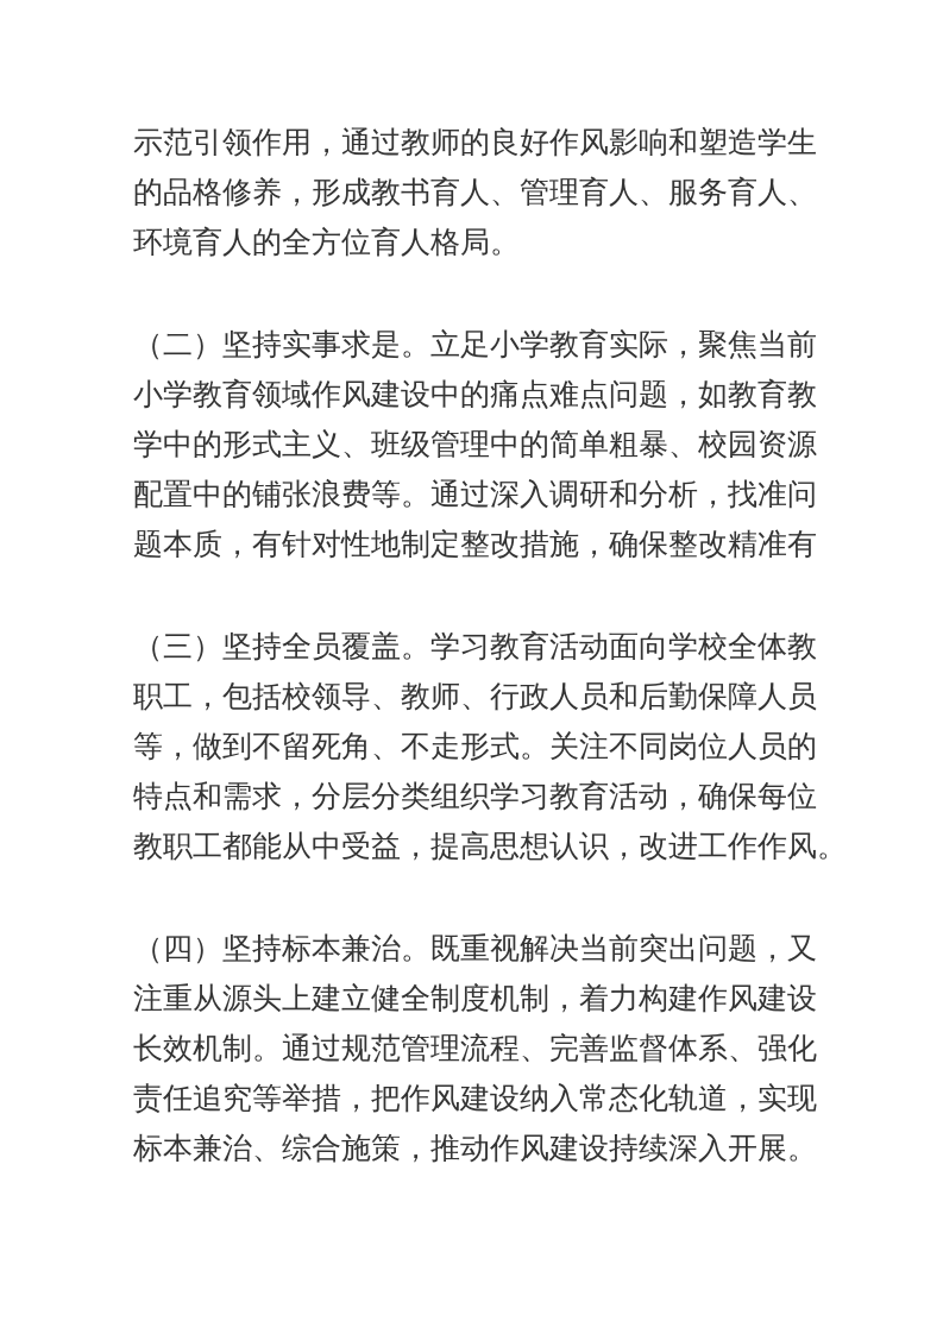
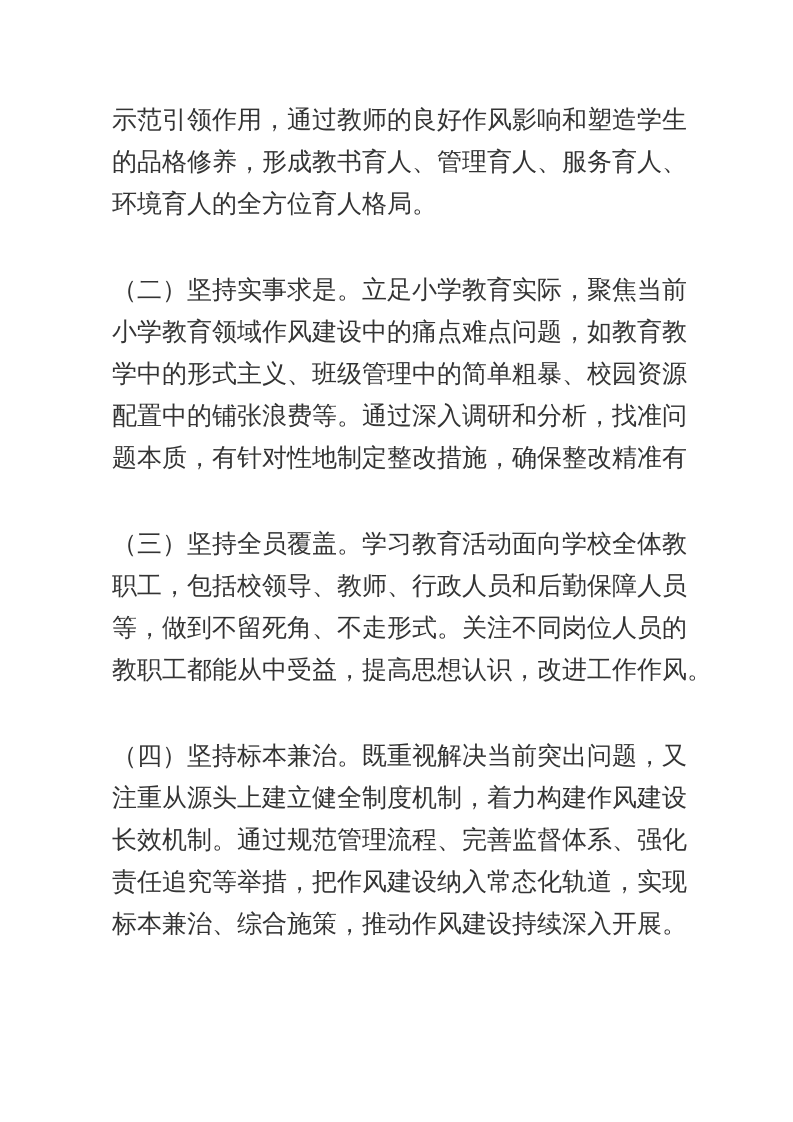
  示范引领作用，通过教师的良好作风影响和塑造学生
  的品格修养，形成教书育人、管理育人、服务育人、
  环境育人的全方位育人格局。
  （二）坚持实事求是。立足小学教育实际，聚焦当前
  小学教育领域作风建设中的痛点难点问题，如教育教
  学中的形式主义、班级管理中的简单粗暴、校园资源
  配置中的铺张浪费等。通过深入调研和分析，找准问
  题本质，有针对性地制定整改措施，确保整改精准有
  （三）坚持全员覆盖。学习教育活动面向学校全体教
  职工，包括校领导、教师、行政人员和后勤保障人员
  等，做到不留死角、不走形式。关注不同岗位人员的
- 特点和需求，分层分类组织学习教育活动，确保每位
  教职工都能从中受益，提高思想认识，改进工作作风。
  （四）坚持标本兼治。既重视解决当前突出问题，又
  注重从源头上建立健全制度机制，着力构建作风建设
  长效机制。通过规范管理流程、完善监督体系、强化
  责任追究等举措，把作风建设纳入常态化轨道，实现
  标本兼治、综合施策，推动作风建设持续深入开展。
